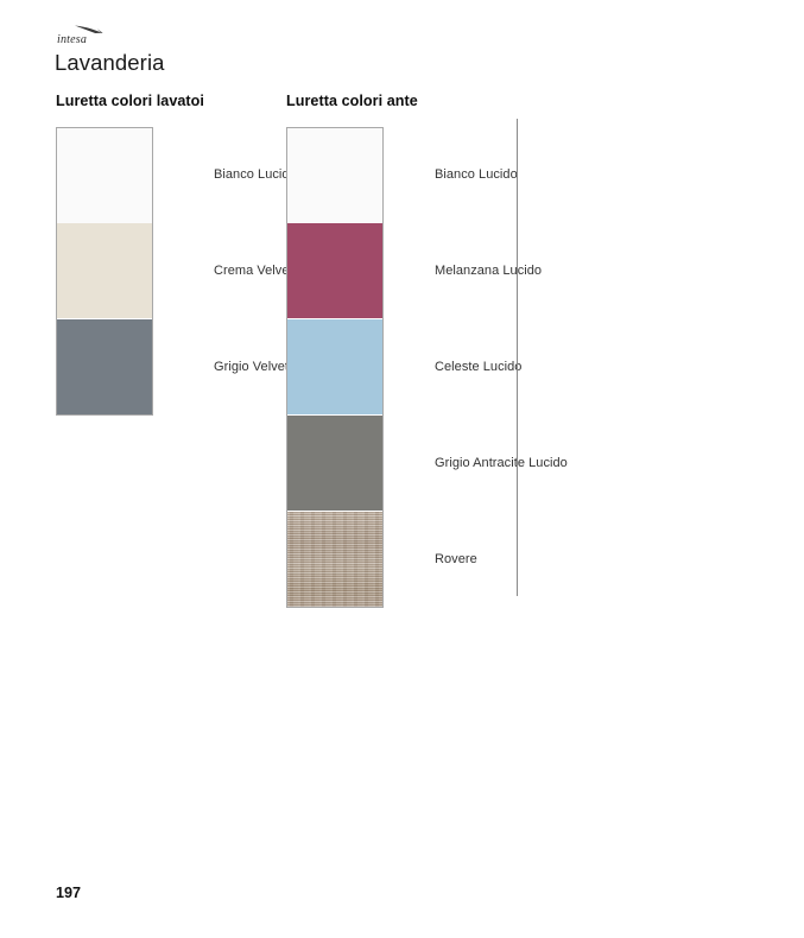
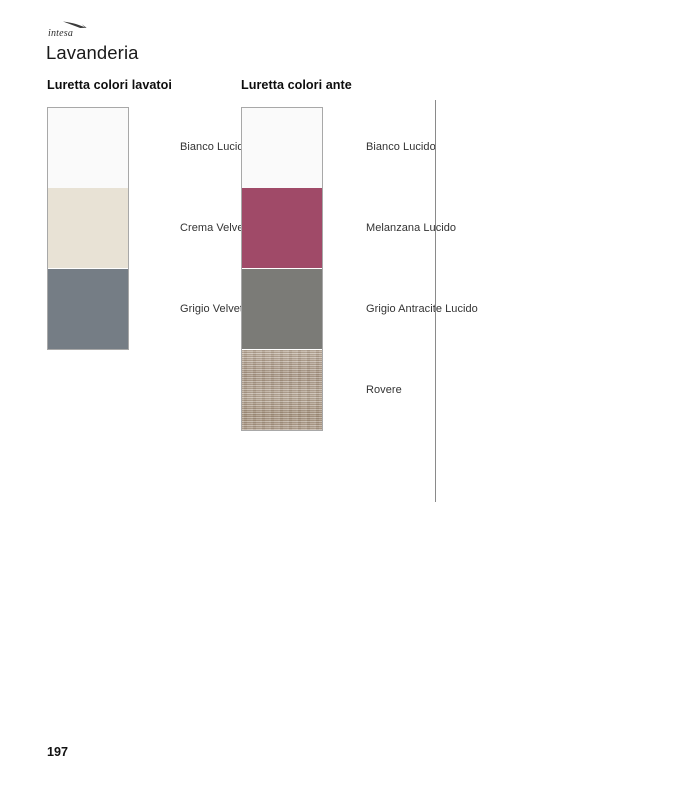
  intesa
  Lavanderia
  Luretta colori lavatoi
  Bianco Luci
  Crema Velv
  Grigio Velve
  Luretta colori ante
  Bianco Lucido
  Melanzana Lucido
- Celeste Lucido
  Grigio Antracie Lucido
  Rovere
  197
